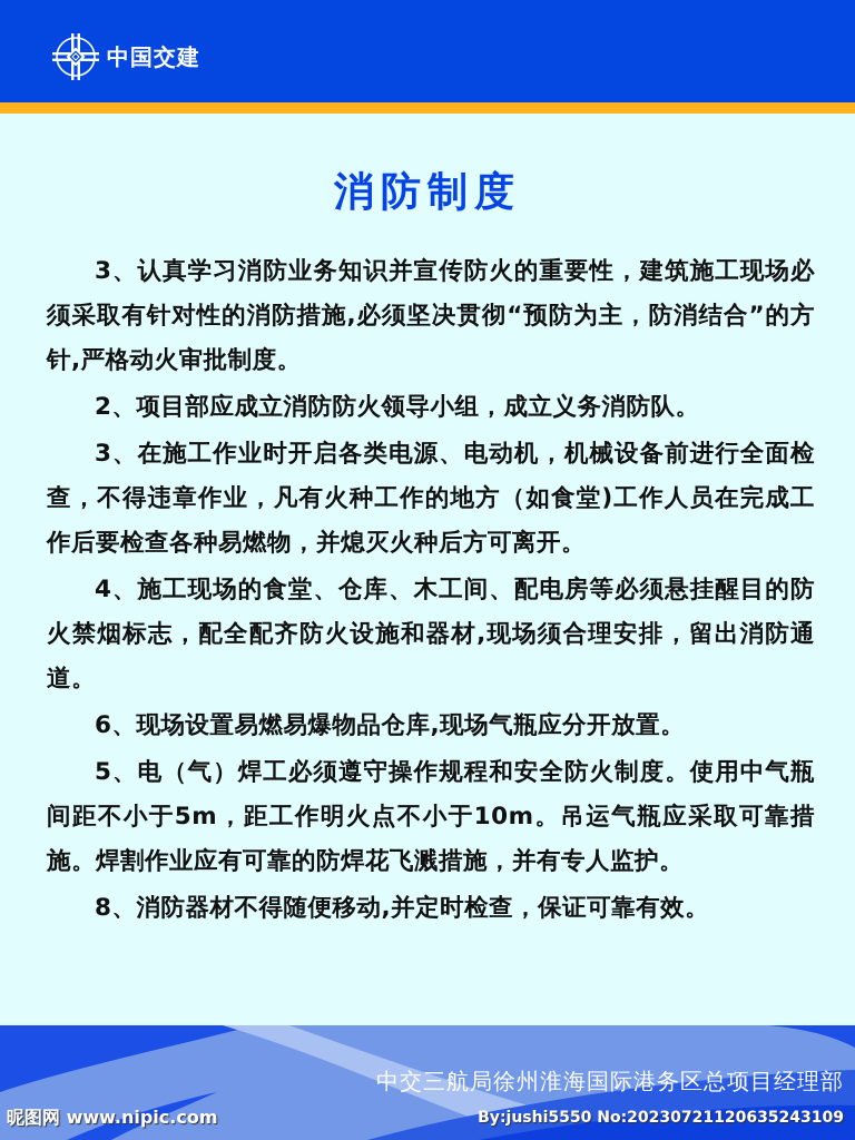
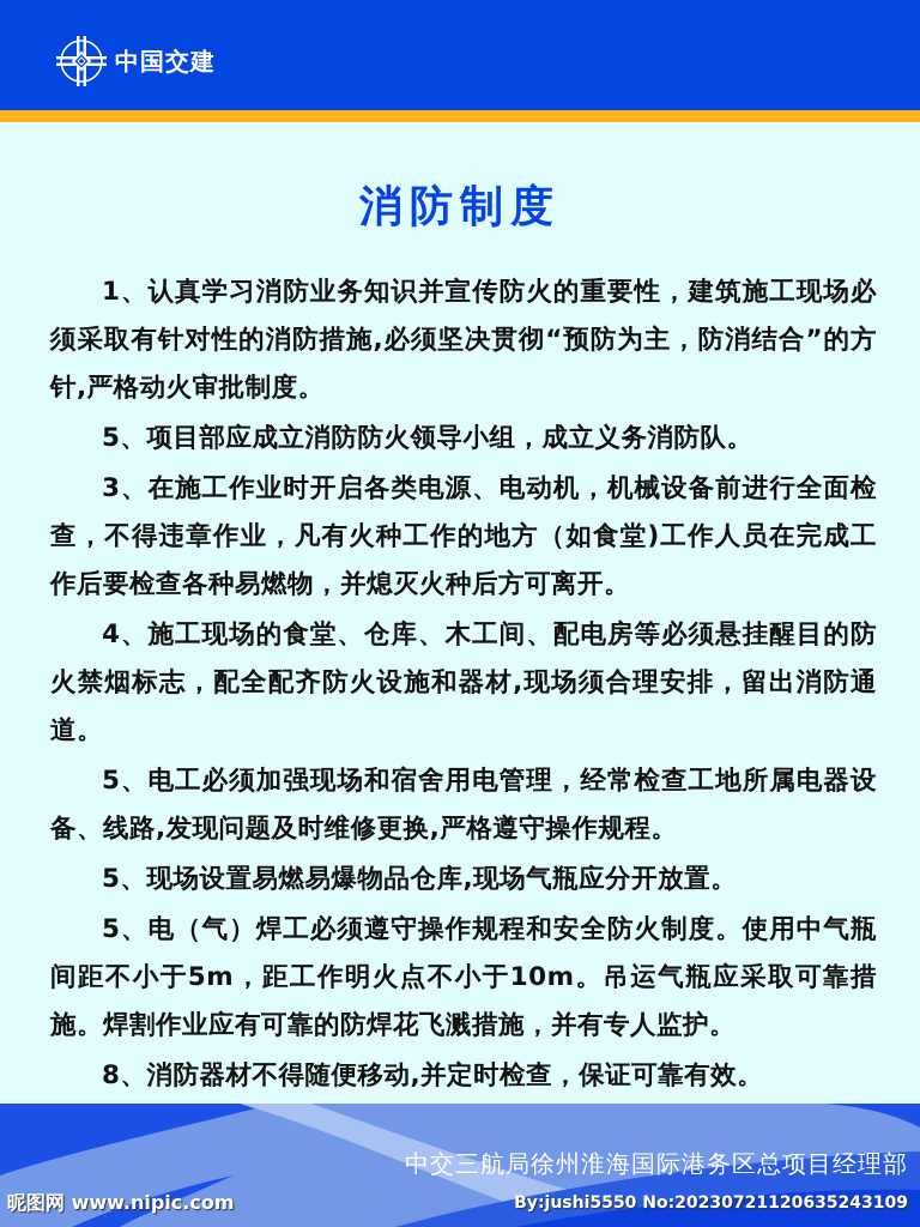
  中国交建
  消防制度
- 3、认真学习消防业务知识并宣传防火的重要性，建筑施工现场必须采取有针对性的消防措施,必须坚决贯彻“预防为主，防消结合”的方针,严格动火审批制度。
+ 1、认真学习消防业务知识并宣传防火的重要性，建筑施工现场必须采取有针对性的消防措施,必须坚决贯彻“预防为主，防消结合”的方针,严格动火审批制度。
- 2、项目部应成立消防防火领导小组，成立义务消防队。
+ 5、项目部应成立消防防火领导小组，成立义务消防队。
  3、在施工作业时开启各类电源、电动机，机械设备前进行全面检查，不得违章作业，凡有火种工作的地方（如食堂)工作人员在完成工作后要检查各种易燃物，并熄灭火种后方可离开。
  4、施工现场的食堂、仓库、木工间、配电房等必须悬挂醒目的防火禁烟标志，配全配齐防火设施和器材,现场须合理安排，留出消防通道。
+ 5、电工必须加强现场和宿舍用电管理，经常检查工地所属电器设备、线路,发现问题及时维修更换,严格遵守操作规程。
- 6、现场设置易燃易爆物品仓库,现场气瓶应分开放置。
+ 5、现场设置易燃易爆物品仓库,现场气瓶应分开放置。
  5、电（气）焊工必须遵守操作规程和安全防火制度。使用中气瓶间距不小于5m，距工作明火点不小于10m。吊运气瓶应采取可靠措施。焊割作业应有可靠的防焊花飞溅措施，并有专人监护。
  8、消防器材不得随便移动,并定时检查，保证可靠有效。
  中交三航局徐州淮海国际港务区总项目经理部
  昵图网 www.nipic.com
  By:jushi5550 No:20230721120635243109
